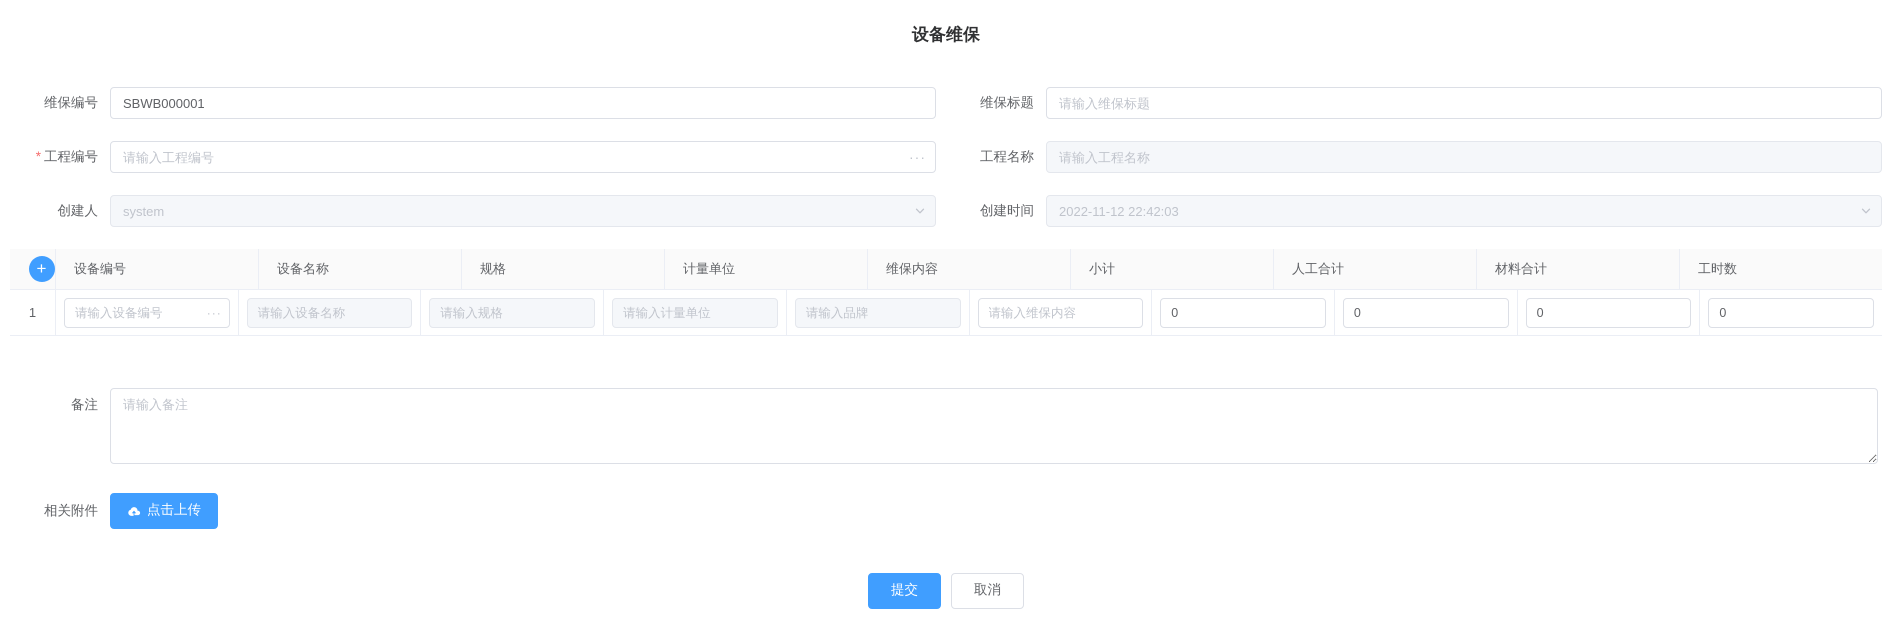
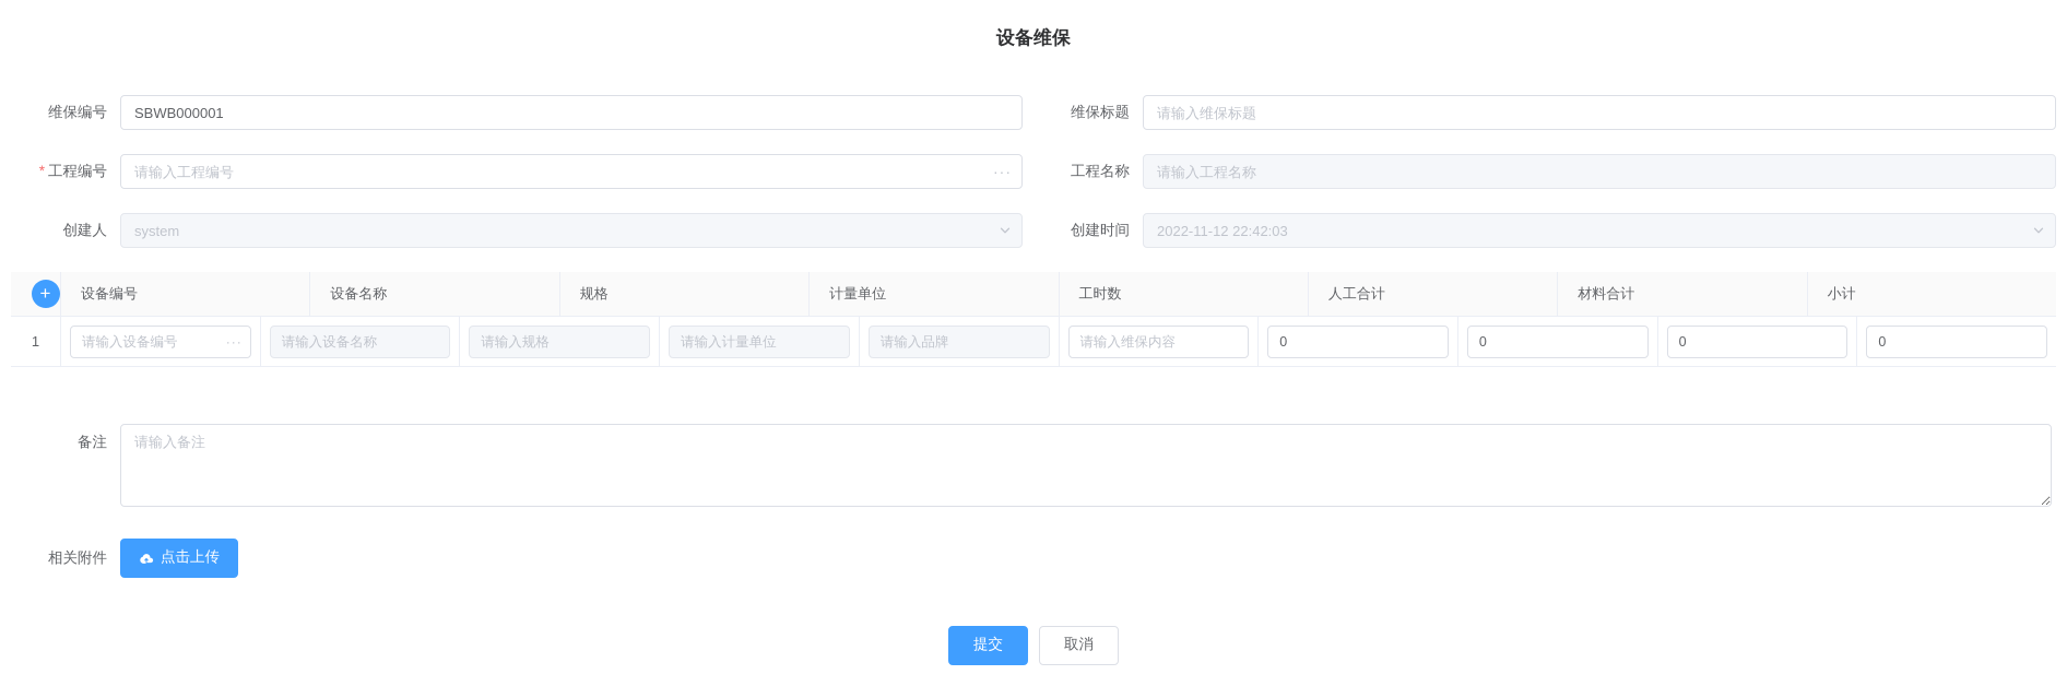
  设备维保
  维保编号
  SBWB000001
  维保标题
  请输入维保标题
  * 工程编号
  请输入工程编号
  ···
  工程名称
  请输入工程名称
  创建人
  system
  创建时间
  2022-11-12 22:42:03
  +
  设备编号
  设备名称
  规格
  计量单位
- 维保内容
- 小计
+ 工时数
  人工合计
  材料合计
- 工时数
+ 小计
  1
  请输入设备编号
  ···
  请输入设备名称
  请输入规格
  请输入计量单位
  请输入品牌
  请输入维保内容
  0
  0
  0
  0
  备注
  请输入备注
  相关附件
  点击上传
  提交
  取消
